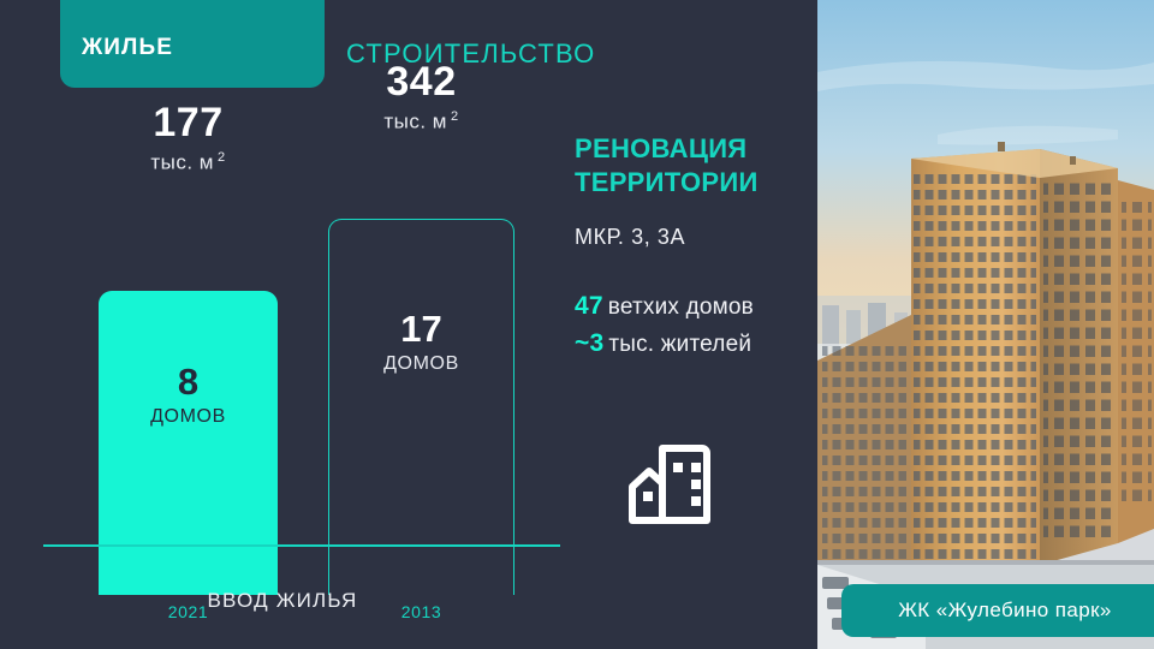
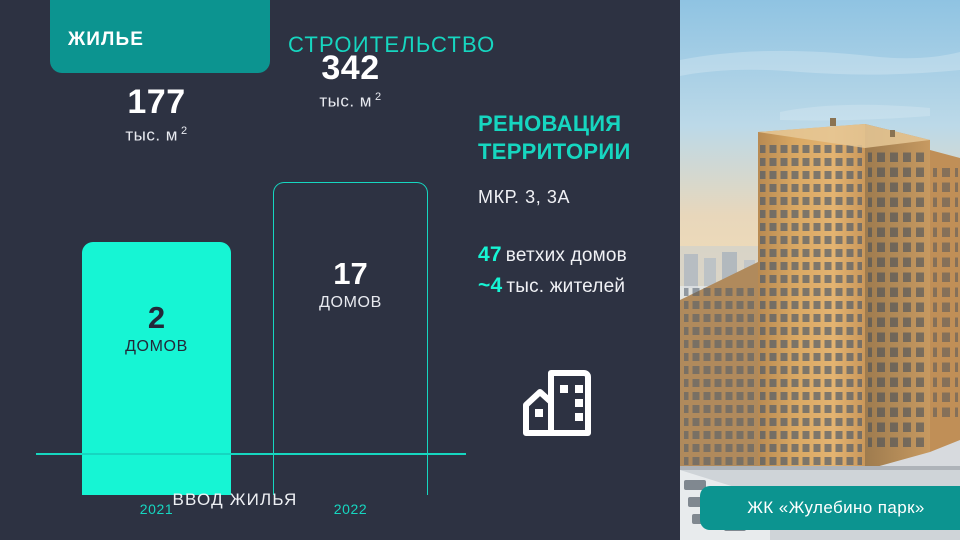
  ЖИЛЬЕ
  СТРОИТЕЛЬСТВО
  177
  тыс. м 2
- 8
+ 2
  ДОМОВ
  2021
  342
  тыс. м 2
  17
  ДОМОВ
- 2013
+ 2022
  ВВОД ЖИЛЬЯ
  РЕНОВАЦИЯ
  ТЕРРИТОРИИ
  МКР. 3, 3А
  47 ветхих домов
- ~3 тыс. жителей
+ ~4 тыс. жителей
  ЖК «Жулебино парк»
